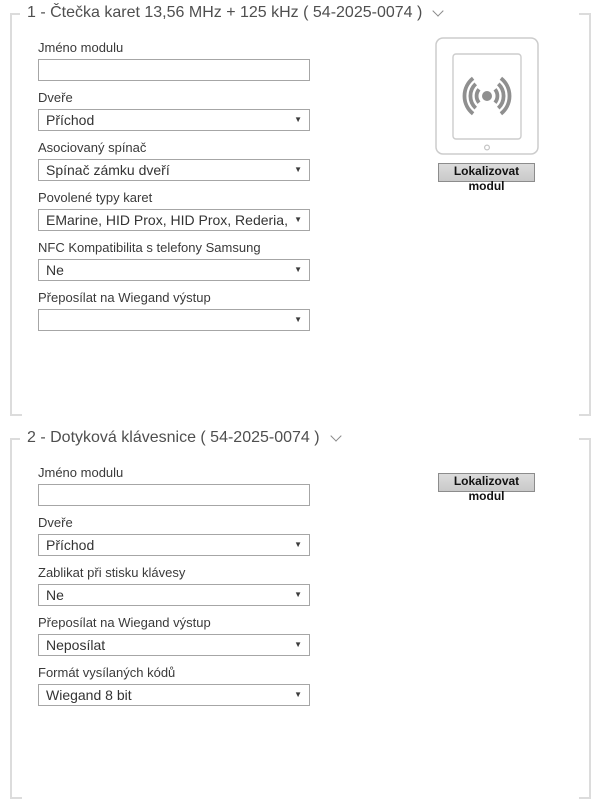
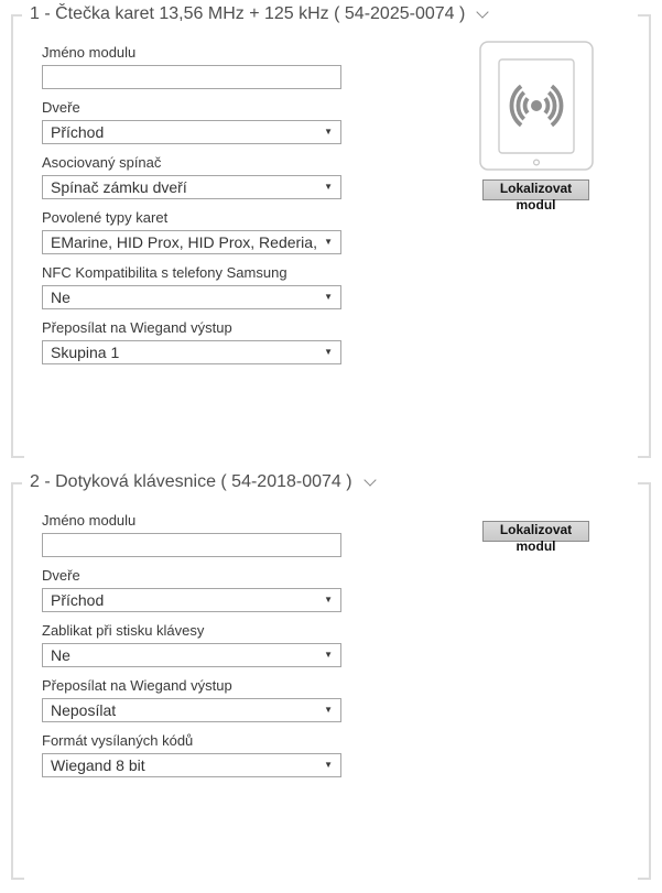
  1 - Čtečka karet 13,56 MHz + 125 kHz ( 54-2025-0074 )
  Jméno modulu
  Dveře
  Příchod
  ▼
  Asociovaný spínač
  Spínač zámku dveří
  ▼
  Povolené typy karet
  EMarine, HID Prox, HID Prox, Rederia,
  ▼
  NFC Kompatibilita s telefony Samsung
  Ne
  ▼
  Přeposílat na Wiegand výstup
+ Skupina 1
  ▼
  Lokalizovat modul
- 2 - Dotyková klávesnice ( 54-2025-0074 )
+ 2 - Dotyková klávesnice ( 54-2018-0074 )
  Jméno modulu
  Dveře
  Příchod
  ▼
  Zablikat při stisku klávesy
  Ne
  ▼
  Přeposílat na Wiegand výstup
  Neposílat
  ▼
  Formát vysílaných kódů
  Wiegand 8 bit
  ▼
  Lokalizovat modul
